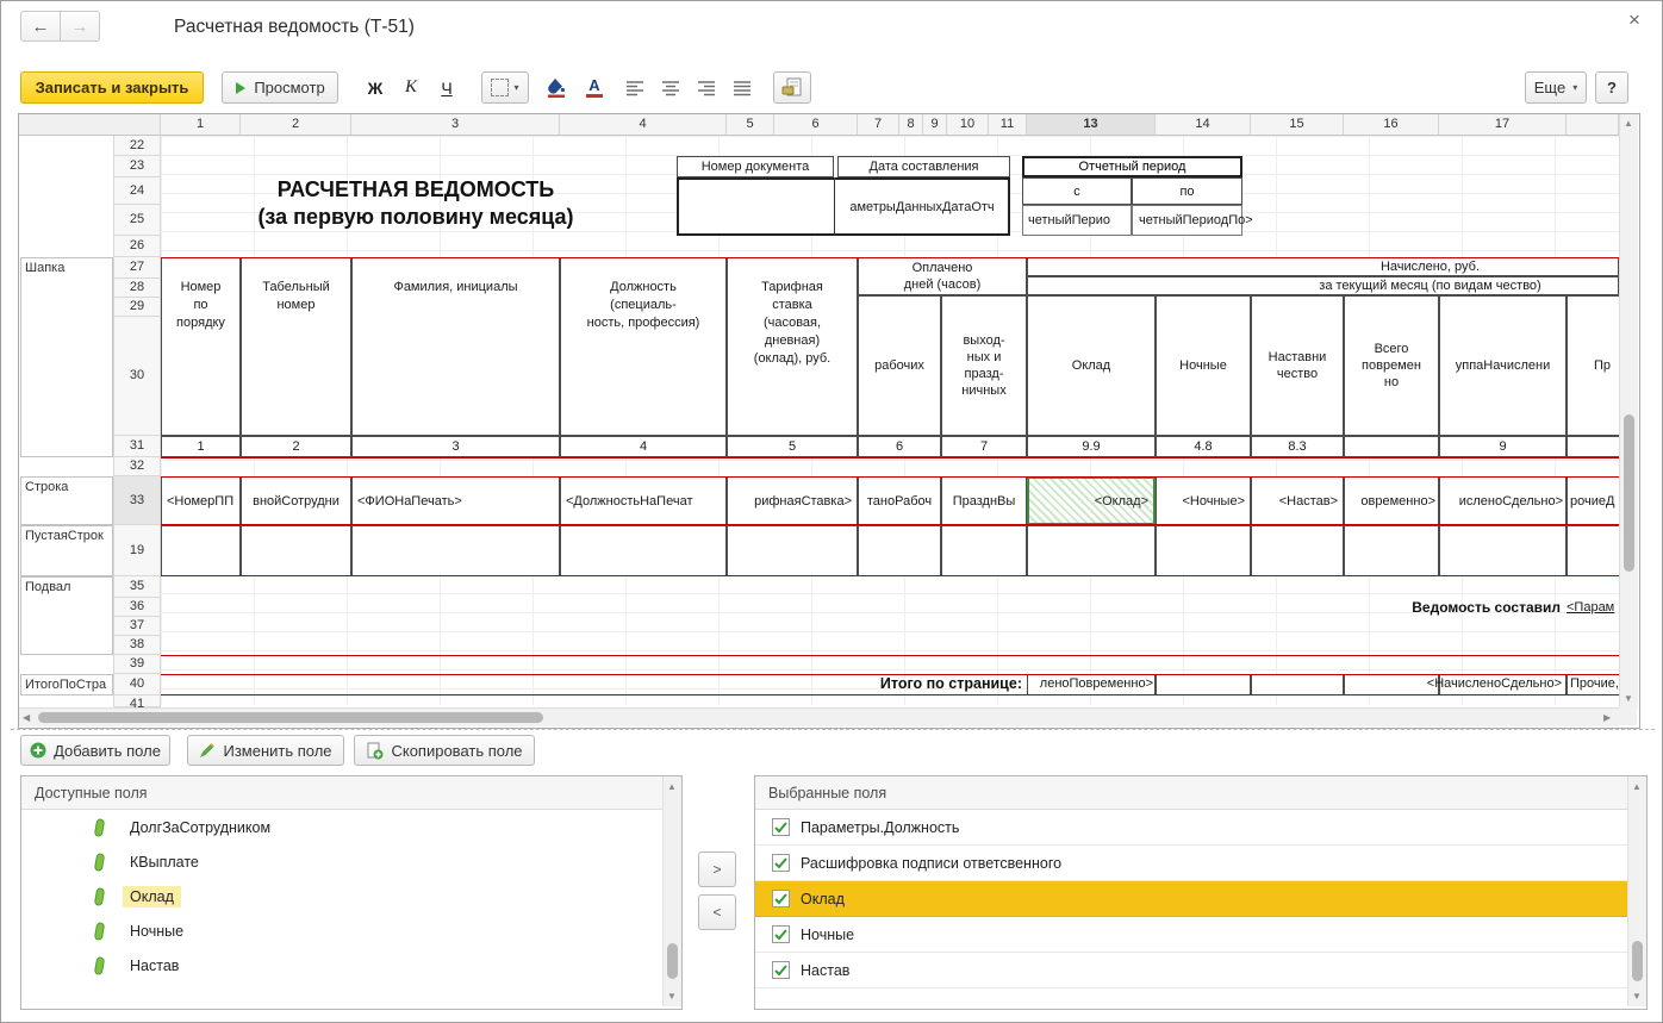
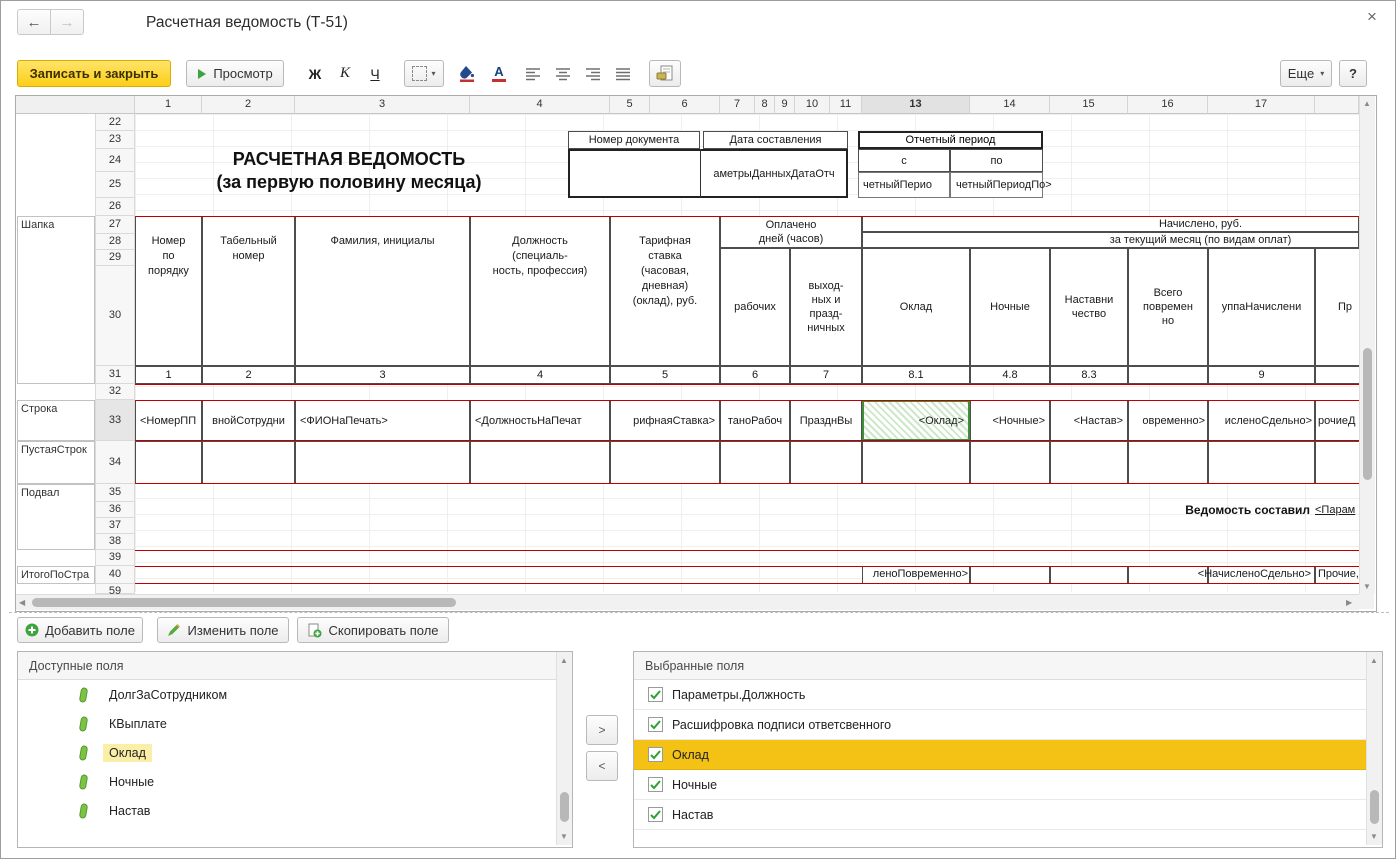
  ←
  →
  Расчетная ведомость (Т-51)
  ×
  Записать и закрыть
  Просмотр
  Ж
  К
  Ч
  ▾
  A
  Еще
  ▾
  ?
  1
  2
  3
  4
  5
  6
  7
  8
  9
  10
  11
  13
  14
  15
  16
  17
  22
  23
  24
  25
  26
  27
  28
  29
  30
  31
  32
  33
- 19
+ 34
  35
  36
  37
  38
  39
  40
- 41
+ 59
  Шапка
  Строка
  ПустаяСтрок
  Подвал
  ИтогоПоСтра
  РАСЧЕТНАЯ ВЕДОМОСТЬ
  (за первую половину месяца)
  Номер документа
  Дата составления
  аметрыДанныхДатаОтч
  Отчетный период
  с
  по
  четныйПерио
  четныйПериодПо>
  Номер
  по
  порядку
  Табельный
  номер
  Фамилия, инициалы
  Должность
  (специаль-
  ность, профессия)
  Тарифная
  ставка
  (часовая,
  дневная)
  (оклад), руб.
  Оплачено
  дней (часов)
  рабочих
  выход-
  ных и
  празд-
  ничных
  Начислено, руб.
- за текущий месяц (по видам чество)
+ за текущий месяц (по видам оплат)
  Оклад
  Ночные
  Наставни
  чество
  Всего
  повремен
  но
  уппаНачислени
  Пр
  1
  2
  3
  4
  5
  6
  7
- 9.9
+ 8.1
  4.8
  8.3
  9
  <НомерПП
  внойСотрудни
  <ФИОНаПечать>
  <ДолжностьНаПечат
  рифнаяСтавка>
  таноРабоч
  ПразднВы
  <Оклад>
  <Ночные>
  <Настав>
  овременно>
  исленоСдельно>
  рочиеД
  Ведомость составил
  <Парам
- Итого по странице:
  леноПовременно>
  <НачисленоСдельно>
  Прочие,
  ▲
  ▼
  ◀
  ▶
  Добавить поле
  Изменить поле
  Скопировать поле
  Доступные поля
  ДолгЗаСотрудником
  КВыплате
  Оклад
  Ночные
  Настав
  ▲
  ▼
  >
  <
  Выбранные поля
  Параметры.Должность
  Расшифровка подписи ответсвенного
  Оклад
  Ночные
  Настав
  ▲
  ▼
